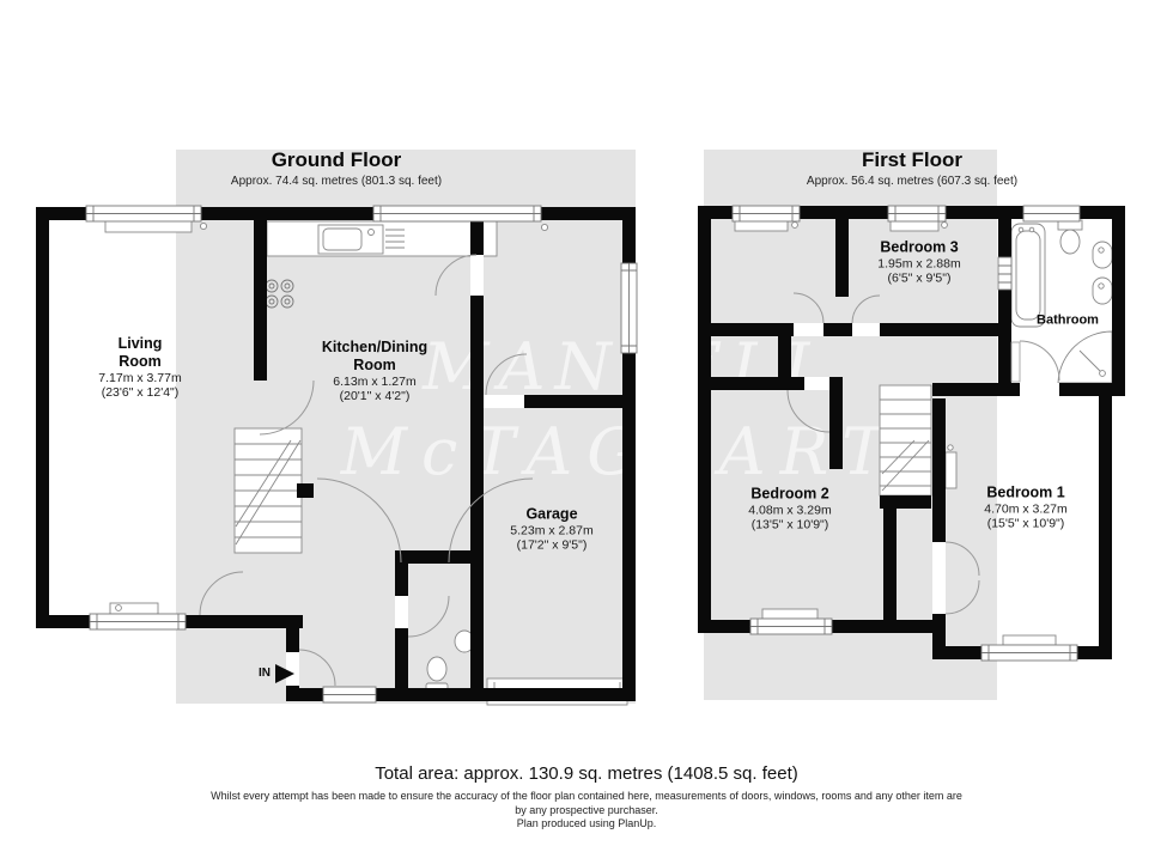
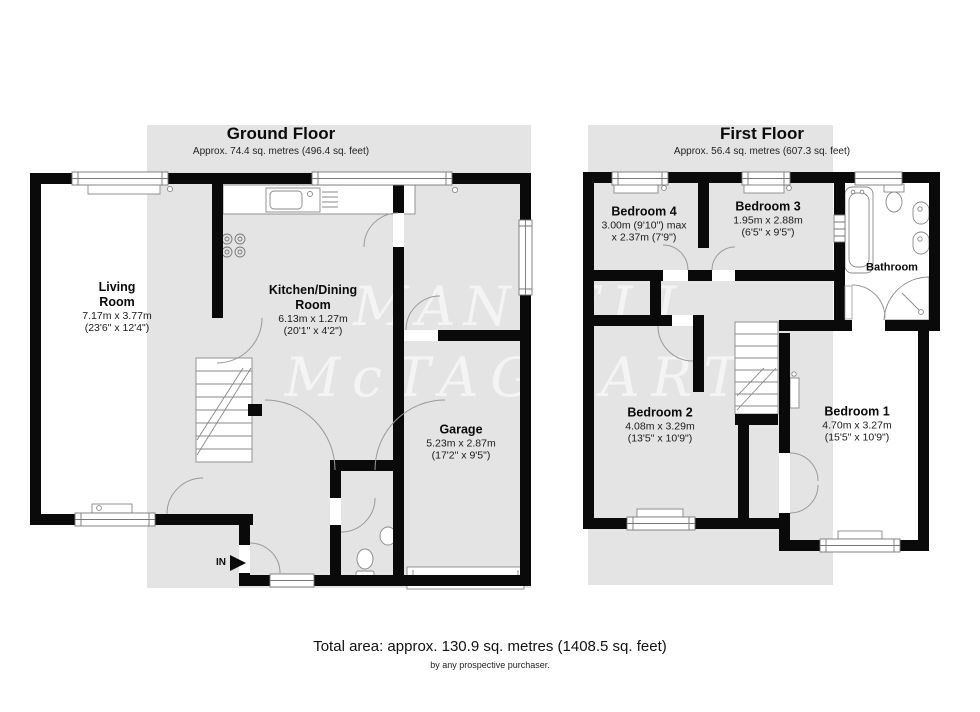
  MANSLL
  McTAGGART
  Ground Floor
- Approx. 74.4 sq. metres (801.3 sq. feet)
+ Approx. 74.4 sq. metres (496.4 sq. feet)
  First Floor
  Approx. 56.4 sq. metres (607.3 sq. feet)
  Living
  Room
  7.17m x 3.77m
  (23'6" x 12'4")
  Kitchen/Dining
  Room
  6.13m x 1.27m
  (20'1" x 4'2")
  Garage
  5.23m x 2.87m
  (17'2" x 9'5")
+ Bedroom 4
+ 3.00m (9'10") max
+ x 2.37m (7'9")
  Bedroom 3
  1.95m x 2.88m
  (6'5" x 9'5")
  Bedroom 2
  4.08m x 3.29m
  (13'5" x 10'9")
  Bedroom 1
  4.70m x 3.27m
  (15'5" x 10'9")
  Bathroom
  IN
  Total area: approx. 130.9 sq. metres (1408.5 sq. feet)
- Whilst every attempt has been made to ensure the accuracy of the floor plan contained here, measurements of doors, windows, rooms and any other item are
  by any prospective purchaser.
- Plan produced using PlanUp.
